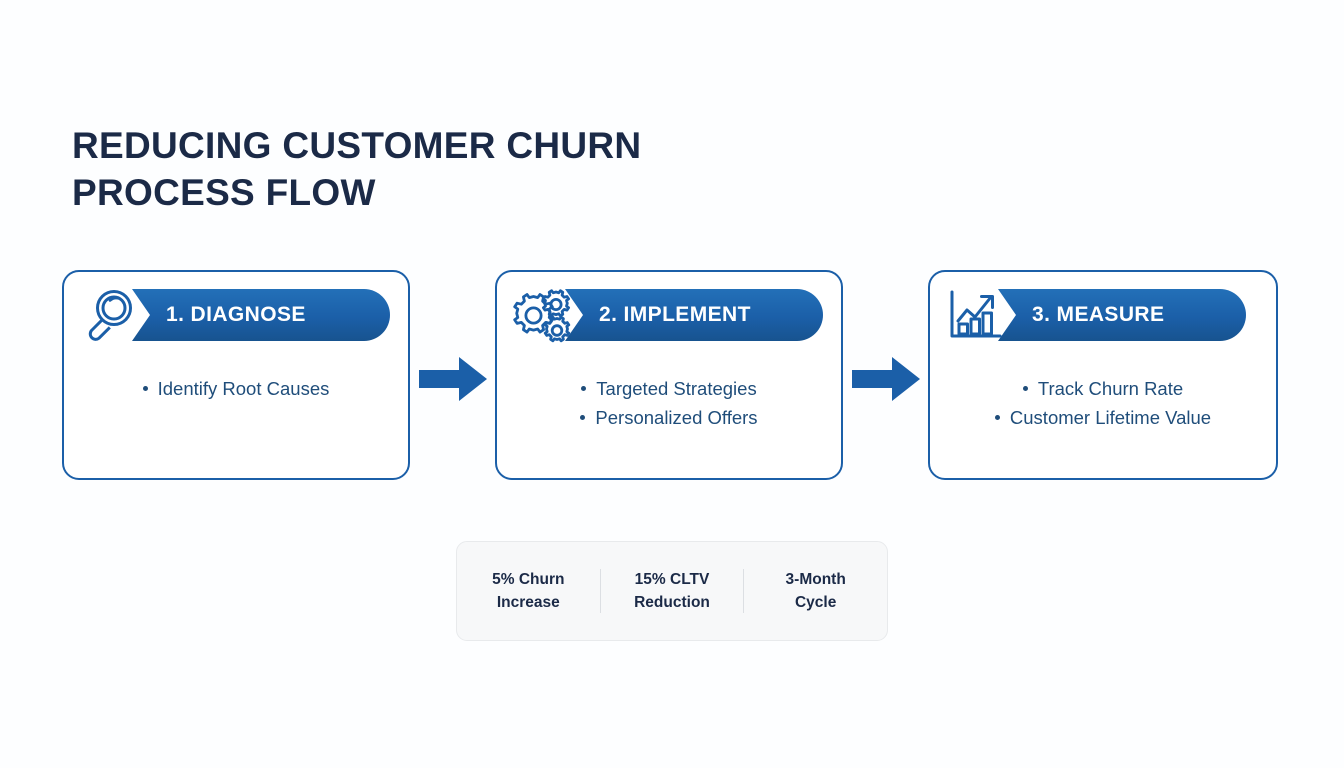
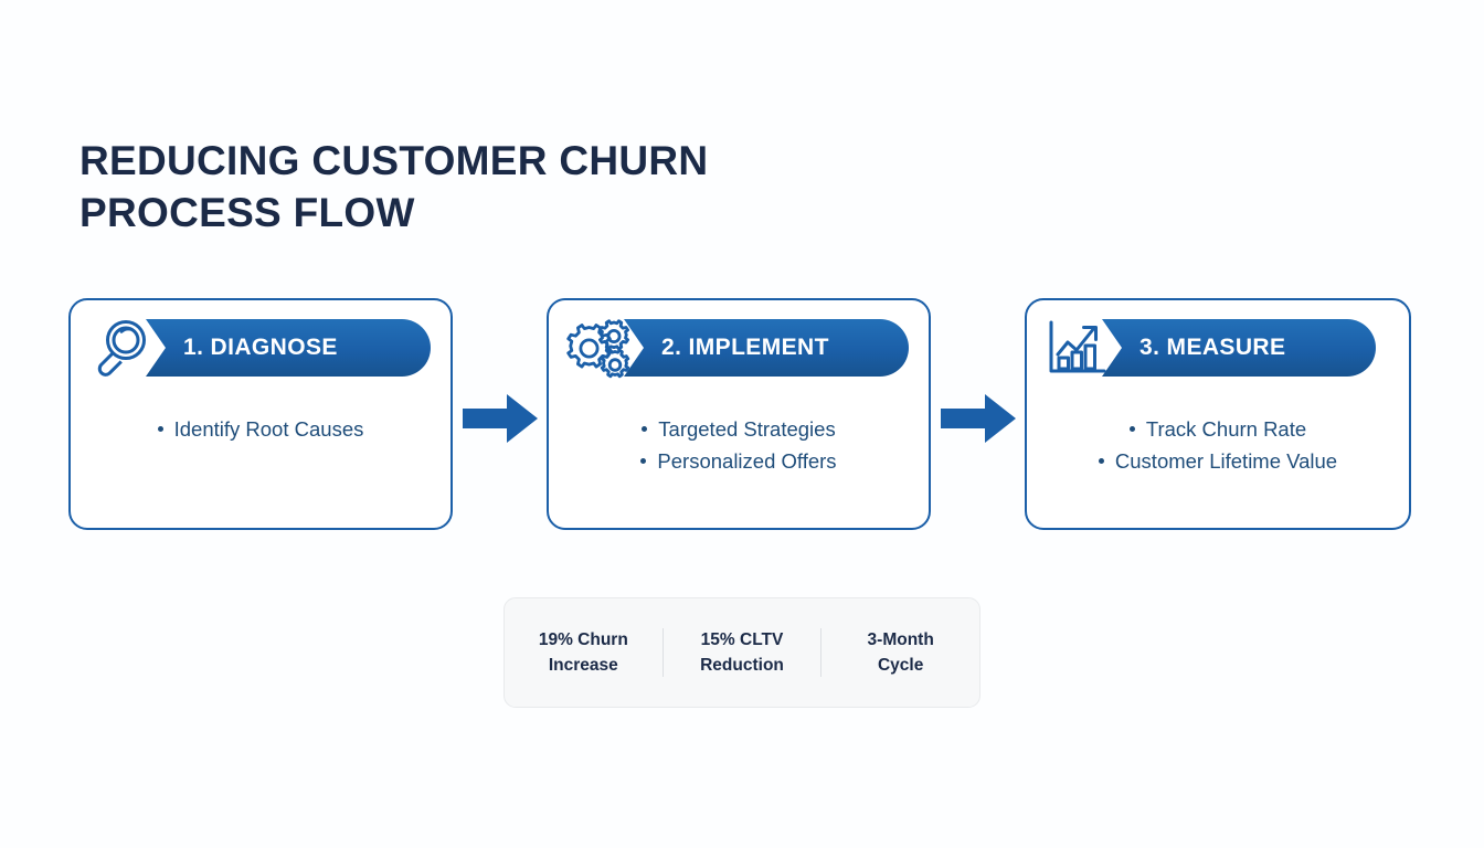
  REDUCING CUSTOMER CHURN
  PROCESS FLOW
  1. DIAGNOSE
  Identify Root Causes
  2. IMPLEMENT
  Targeted Strategies
  Personalized Offers
  3. MEASURE
  Track Churn Rate
  Customer Lifetime Value
- 5% Churn
+ 19% Churn
  Increase
  15% CLTV
  Reduction
  3-Month
  Cycle
